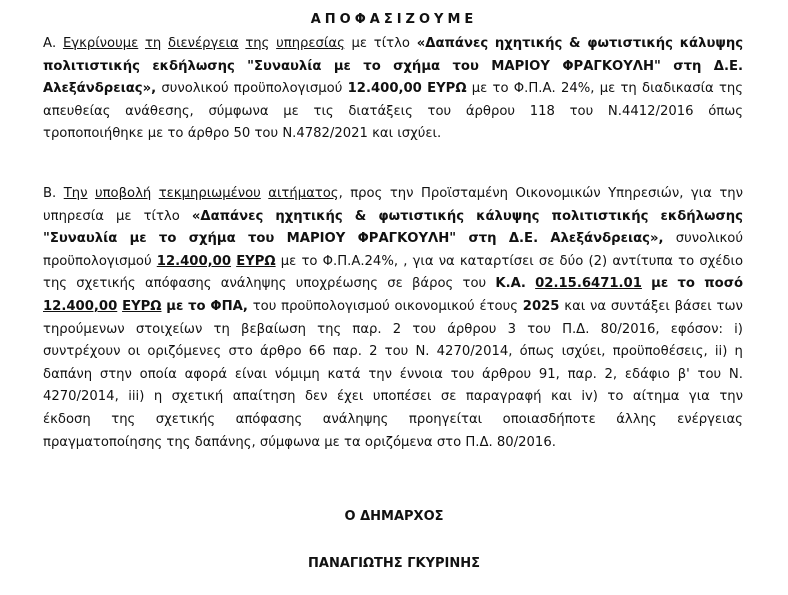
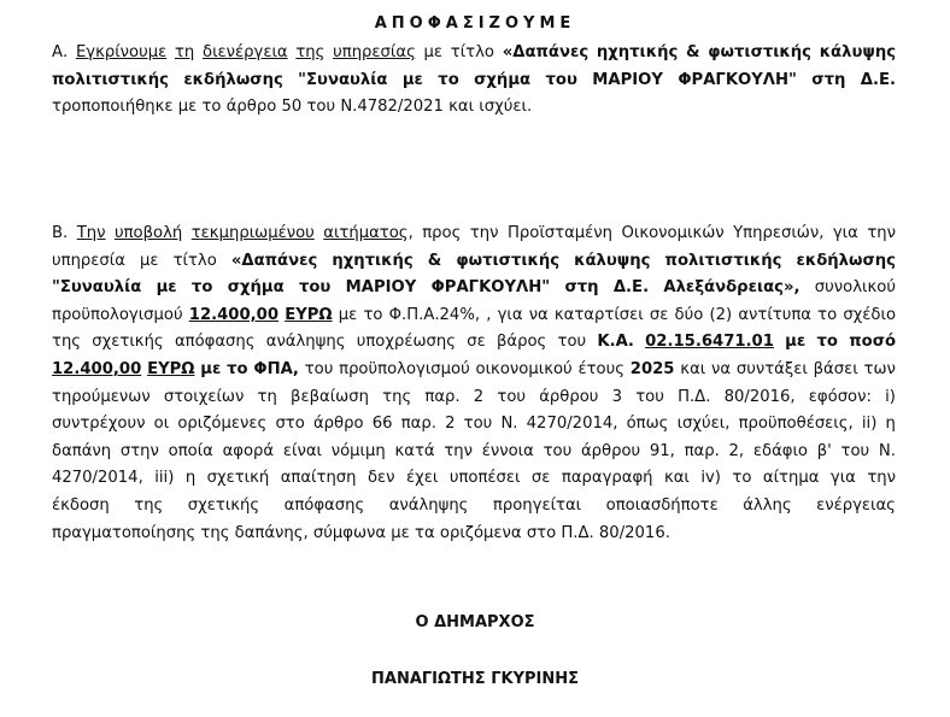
  ΑΠΟΦΑΣΙΖΟΥΜΕ
  Α. Εγκρίνουμε τη διενέργεια της υπηρεσίας με τίτλο «Δαπάνες ηχητικής & φωτιστικής κάλυψης
  πολιτιστικής εκδήλωσης "Συναυλία με το σχήμα του ΜΑΡΙΟΥ ΦΡΑΓΚΟΥΛΗ" στη Δ.Ε.
- Αλεξάνδρειας», συνολικού προϋπολογισμού 12.400,00 ΕΥΡΩ με το Φ.Π.Α. 24%, με τη διαδικασία της
- απευθείας ανάθεσης, σύμφωνα με τις διατάξεις του άρθρου 118 του Ν.4412/2016 όπως
  τροποποιήθηκε με το άρθρο 50 του Ν.4782/2021 και ισχύει.
  Β. Την υποβολή τεκμηριωμένου αιτήματος, προς την Προϊσταμένη Οικονομικών Υπηρεσιών, για την
  υπηρεσία με τίτλο «Δαπάνες ηχητικής & φωτιστικής κάλυψης πολιτιστικής εκδήλωσης
  "Συναυλία με το σχήμα του ΜΑΡΙΟΥ ΦΡΑΓΚΟΥΛΗ" στη Δ.Ε. Αλεξάνδρειας», συνολικού
  προϋπολογισμού 12.400,00 ΕΥΡΩ με το Φ.Π.Α.24%, , για να καταρτίσει σε δύο (2) αντίτυπα το σχέδιο
  της σχετικής απόφασης ανάληψης υποχρέωσης σε βάρος του Κ.Α. 02.15.6471.01 με το ποσό
  12.400,00 ΕΥΡΩ με το ΦΠΑ, του προϋπολογισμού οικονομικού έτους 2025 και να συντάξει βάσει των
  τηρούμενων στοιχείων τη βεβαίωση της παρ. 2 του άρθρου 3 του Π.Δ. 80/2016, εφόσον: i)
  συντρέχουν οι οριζόμενες στο άρθρο 66 παρ. 2 του Ν. 4270/2014, όπως ισχύει, προϋποθέσεις, ii) η
  δαπάνη στην οποία αφορά είναι νόμιμη κατά την έννοια του άρθρου 91, παρ. 2, εδάφιο β' του Ν.
  4270/2014, iii) η σχετική απαίτηση δεν έχει υποπέσει σε παραγραφή και iv) το αίτημα για την
  έκδοση της σχετικής απόφασης ανάληψης προηγείται οποιασδήποτε άλλης ενέργειας
  πραγματοποίησης της δαπάνης, σύμφωνα με τα οριζόμενα στο Π.Δ. 80/2016.
  Ο ΔΗΜΑΡΧΟΣ
  ΠΑΝΑΓΙΩΤΗΣ ΓΚΥΡΙΝΗΣ
